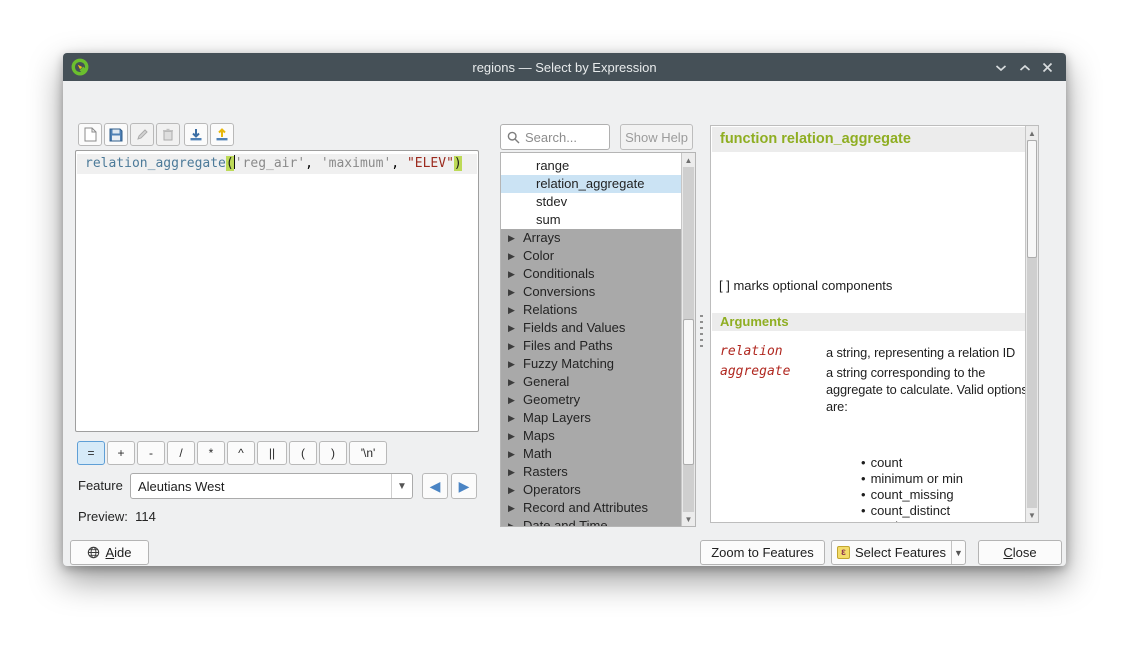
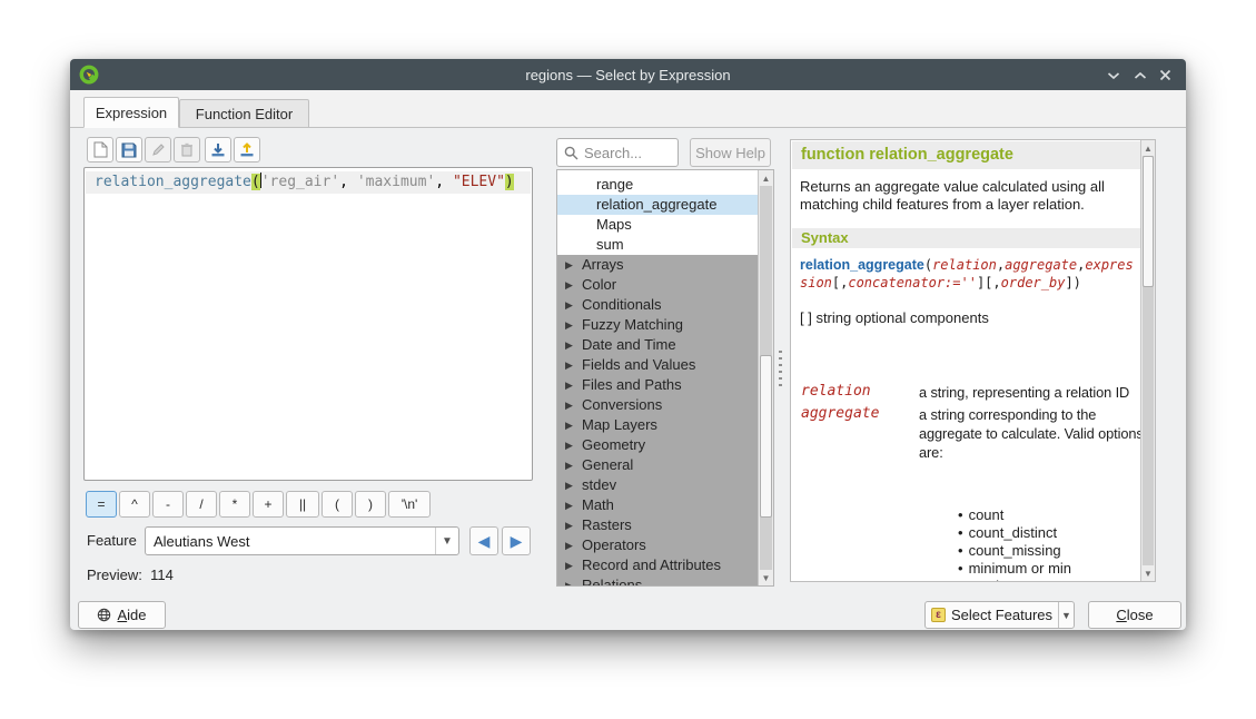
  regions — Select by Expression
+ Expression
+ Function Editor
  relation_aggregate('reg_air', 'maximum', "ELEV")
  =
- +
+ ^
  -
  /
  *
- ^
+ +
  ||
  (
  )
  '\n'
  Feature
  Aleutians West
  ▼
  ◀
  ▶
  Preview: 114
  Search...
  Show Help
  range
  relation_aggregate
- stdev
+ Maps
  sum
  ▶
  Arrays
  ▶
  Color
  ▶
  Conditionals
  ▶
- Conversions
+ Fuzzy Matching
  ▶
- Relations
+ Date and Time
  ▶
  Fields and Values
  ▶
  Files and Paths
  ▶
- Fuzzy Matching
+ Conversions
  ▶
- General
+ Map Layers
  ▶
  Geometry
  ▶
- Map Layers
+ General
  ▶
- Maps
+ stdev
  ▶
  Math
  ▶
  Rasters
  ▶
  Operators
  ▶
  Record and Attributes
- Date and Time
+ Relations
  ▲
  ▼
  function relation_aggregate
+ Returns an aggregate value calculated using all matching child features from a layer relation.
+ Syntax
+ relation_aggregate(relation,aggregate,expression[,concatenator:=''][,order_by])
- [ ] marks optional components
+ [ ] string optional components
- Arguments
  relation
  a string, representing a relation ID
  aggregate
  a string corresponding to the aggregate to calculate. Valid option are:
  • count
- • minimum or min
+ • count_distinct
  • count_missing
- • count_distinct
+ • minimum or min
  ▲
  ▼
  Aide
- Zoom to Features
  ε
  Select Features
  ▼
  Close
